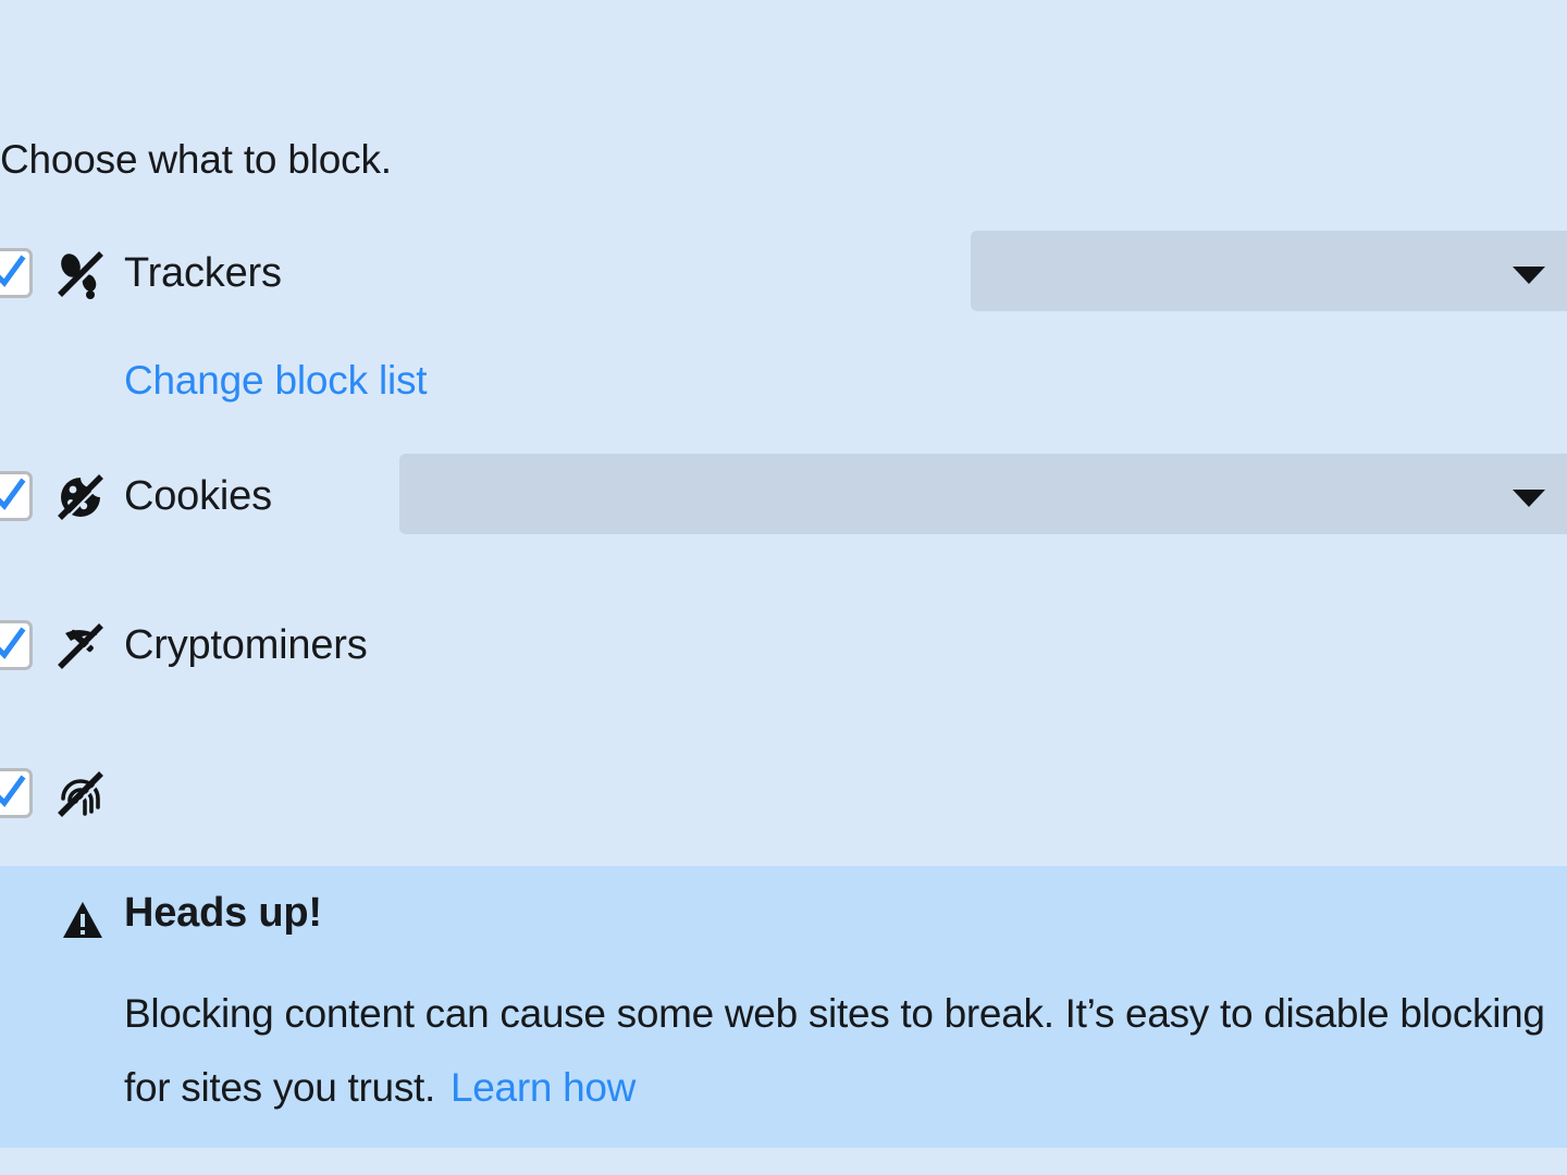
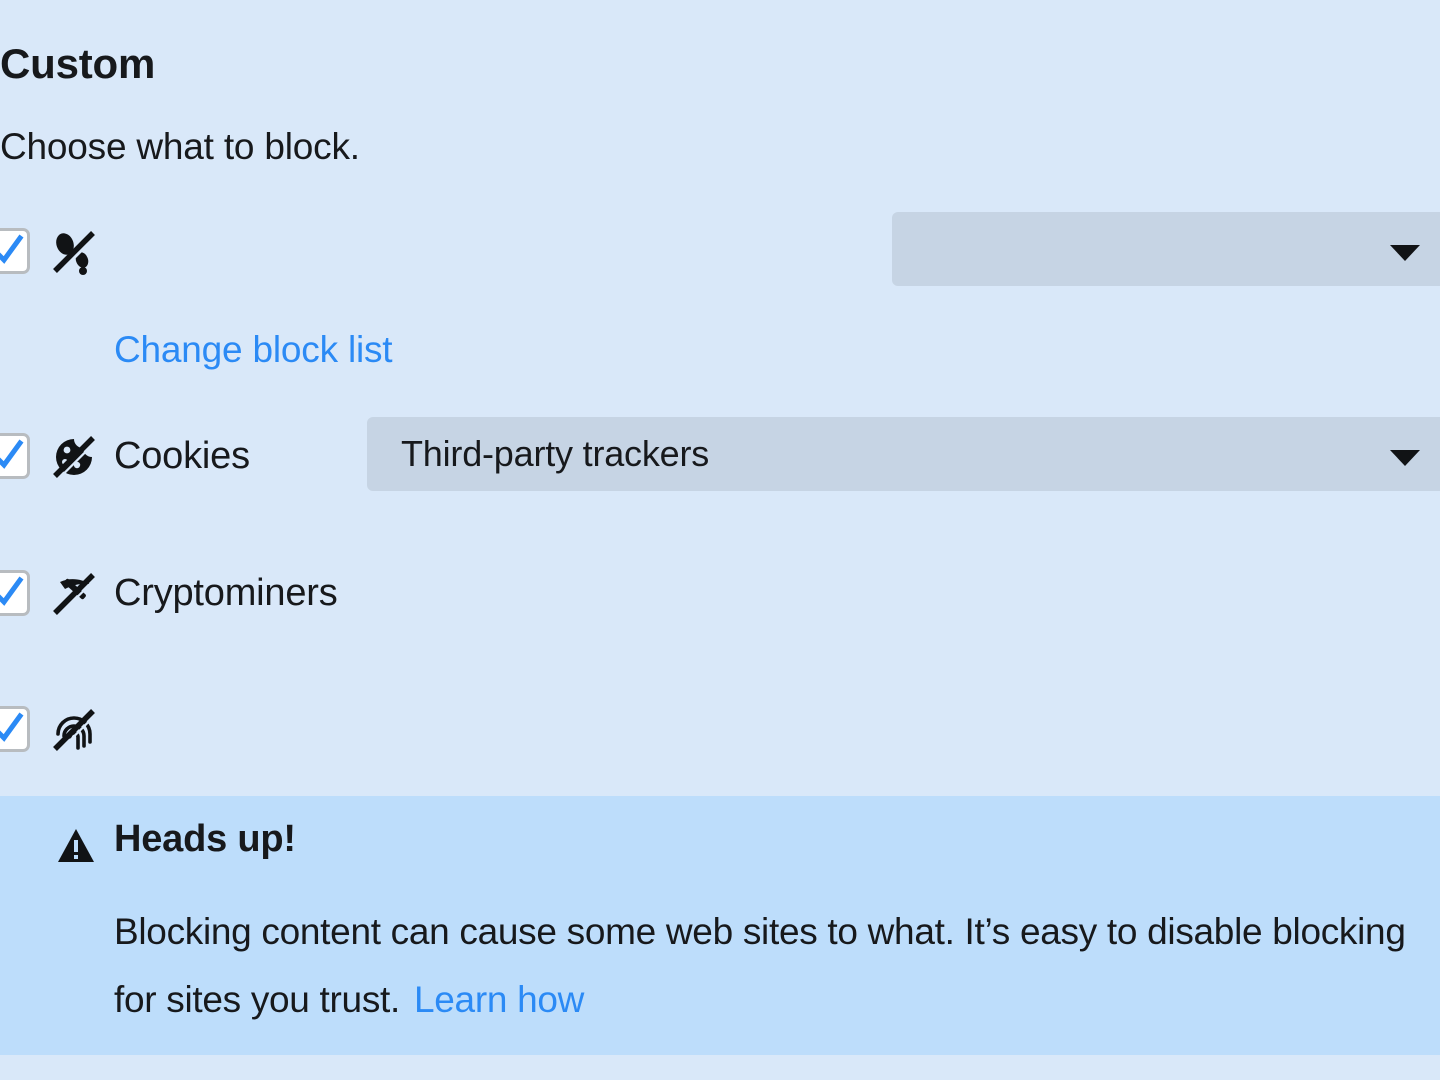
+ Custom
  Choose what to block.
- Trackers
  Change block list
  Cookies
+ Third-party trackers
  Cryptominers
  Heads up!
- Blocking content can cause some web sites to break. It’s easy to disable blocking for sites you trust. Learn how
+ Blocking content can cause some web sites to what. It’s easy to disable blocking for sites you trust. Learn how
